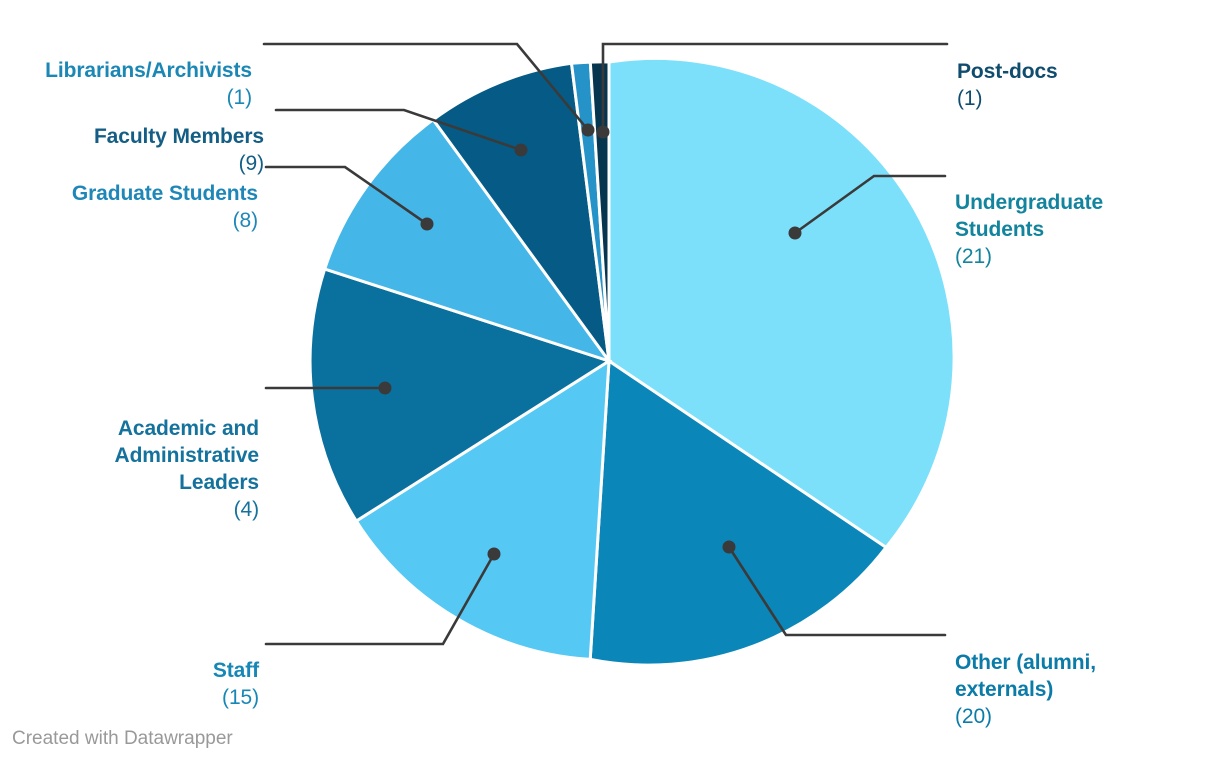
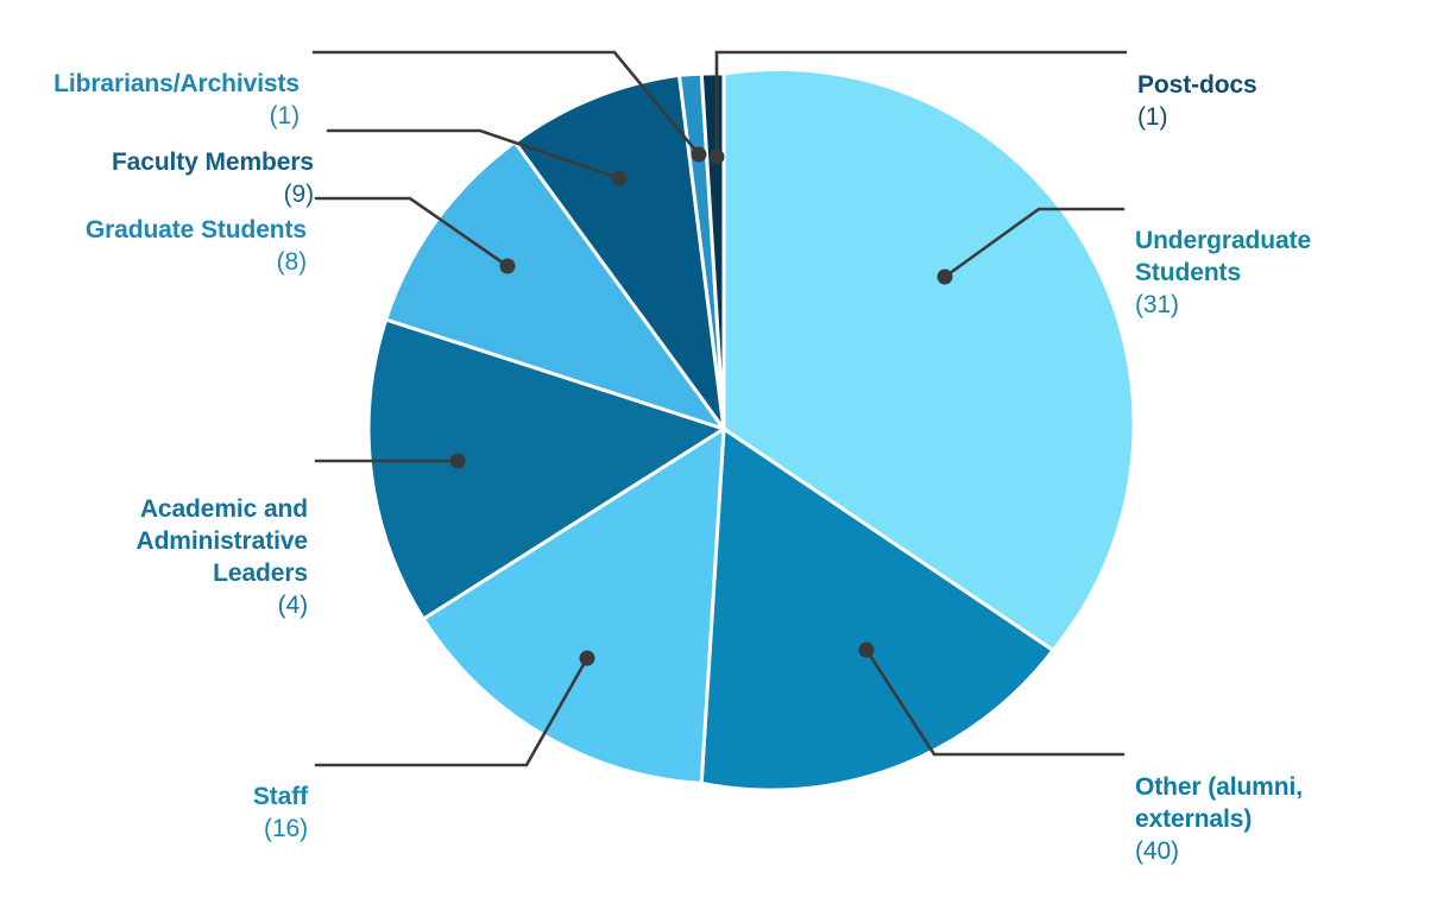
  Librarians/Archivists (1)
  Faculty Members (9)
  Graduate Students (8)
  Academic and
  Administrative
  Leaders (4)
- Staff (15)
+ Staff (16)
  Post-docs (1)
  Undergraduate
- Students (21)
+ Students (31)
  Other (alumni,
- externals) (20)
+ externals) (40)
- Created with Datawrapper
